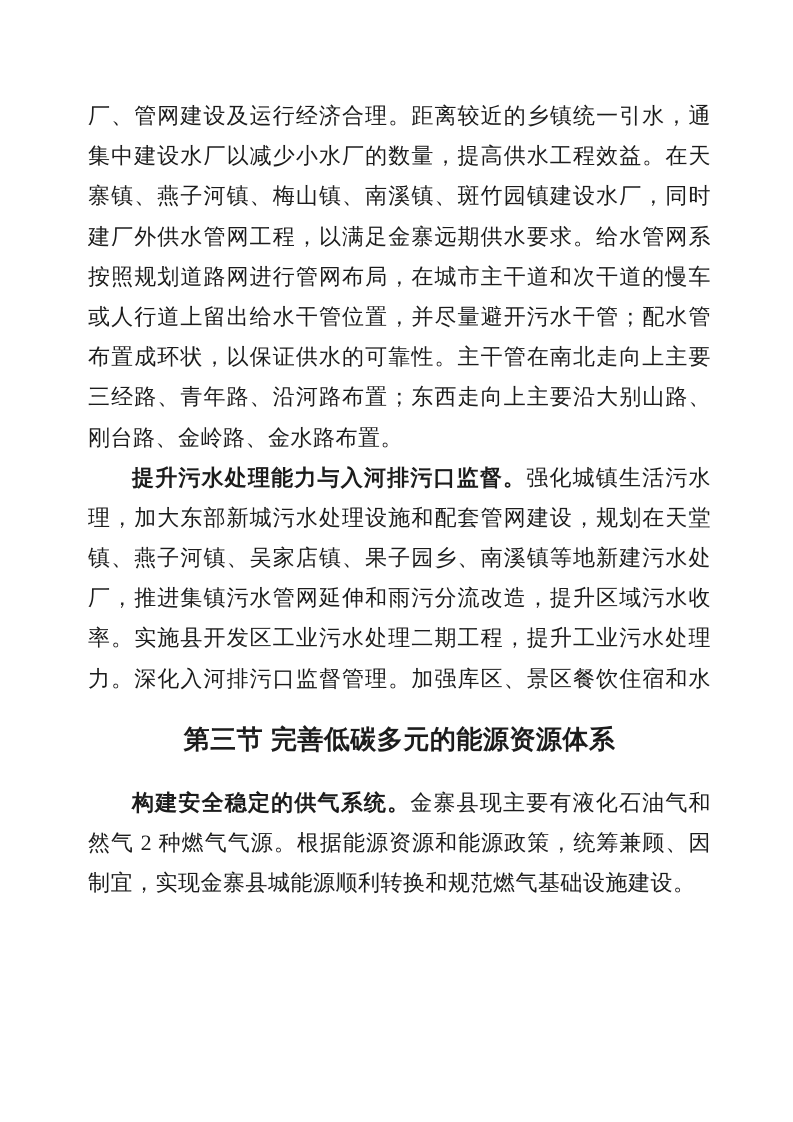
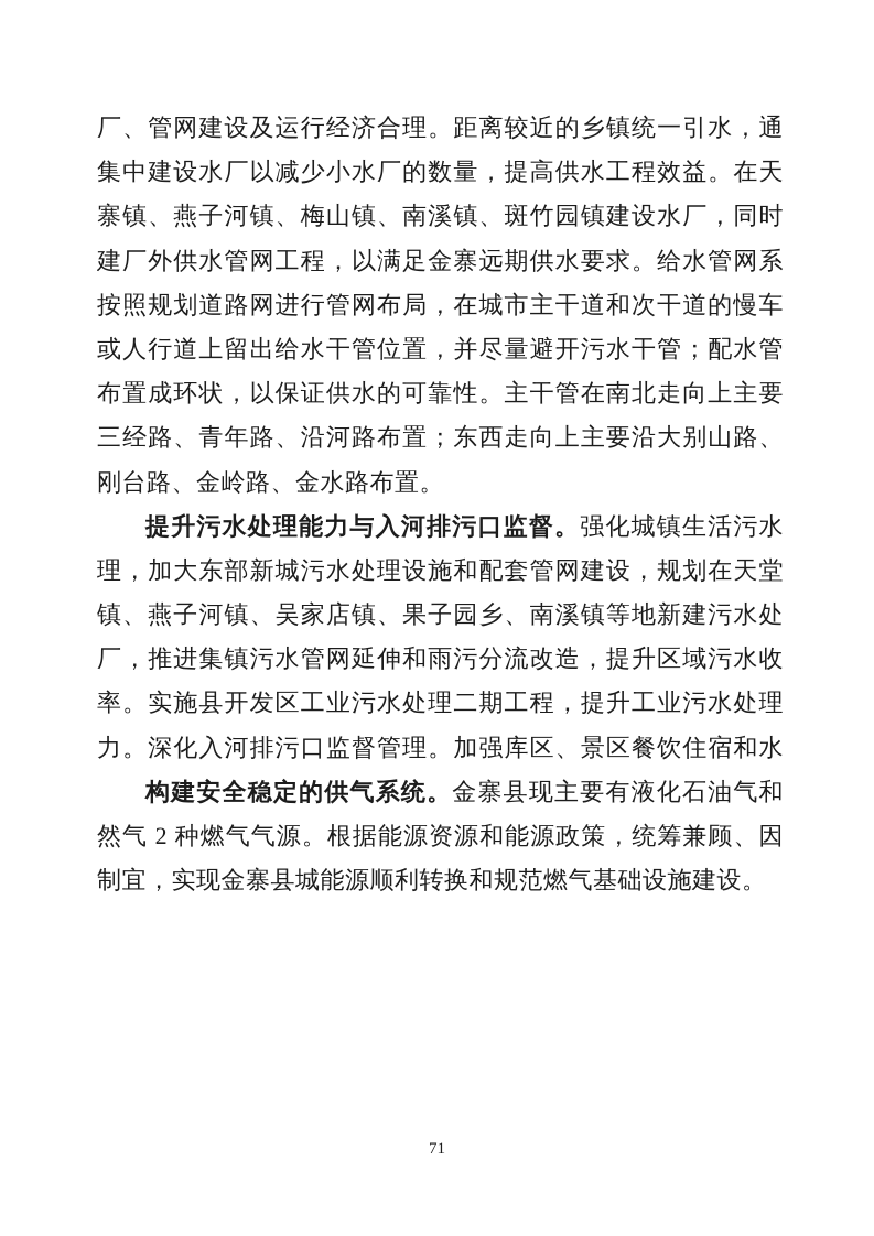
  厂、管网建设及运行经济合理。距离较近的乡镇统一引水，通
  集中建设水厂以减少小水厂的数量，提高供水工程效益。在天
  寨镇、燕子河镇、梅山镇、南溪镇、斑竹园镇建设水厂，同时
  建厂外供水管网工程，以满足金寨远期供水要求。给水管网系
  按照规划道路网进行管网布局，在城市主干道和次干道的慢车
  或人行道上留出给水干管位置，并尽量避开污水干管；配水管
  布置成环状，以保证供水的可靠性。主干管在南北走向上主要
  三经路、青年路、沿河路布置；东西走向上主要沿大别山路、
  刚台路、金岭路、金水路布置。
  提升污水处理能力与入河排污口监督。强化城镇生活污水
  理，加大东部新城污水处理设施和配套管网建设，规划在天堂
  镇、燕子河镇、吴家店镇、果子园乡、南溪镇等地新建污水处
  厂，推进集镇污水管网延伸和雨污分流改造，提升区域污水收
  率。实施县开发区工业污水处理二期工程，提升工业污水处理
  力。深化入河排污口监督管理。加强库区、景区餐饮住宿和水
- 第三节 完善低碳多元的能源资源体系
  构建安全稳定的供气系统。金寨县现主要有液化石油气和
  然气 2 种燃气气源。根据能源资源和能源政策，统筹兼顾、因
  制宜，实现金寨县城能源顺利转换和规范燃气基础设施建设。
+ 71
